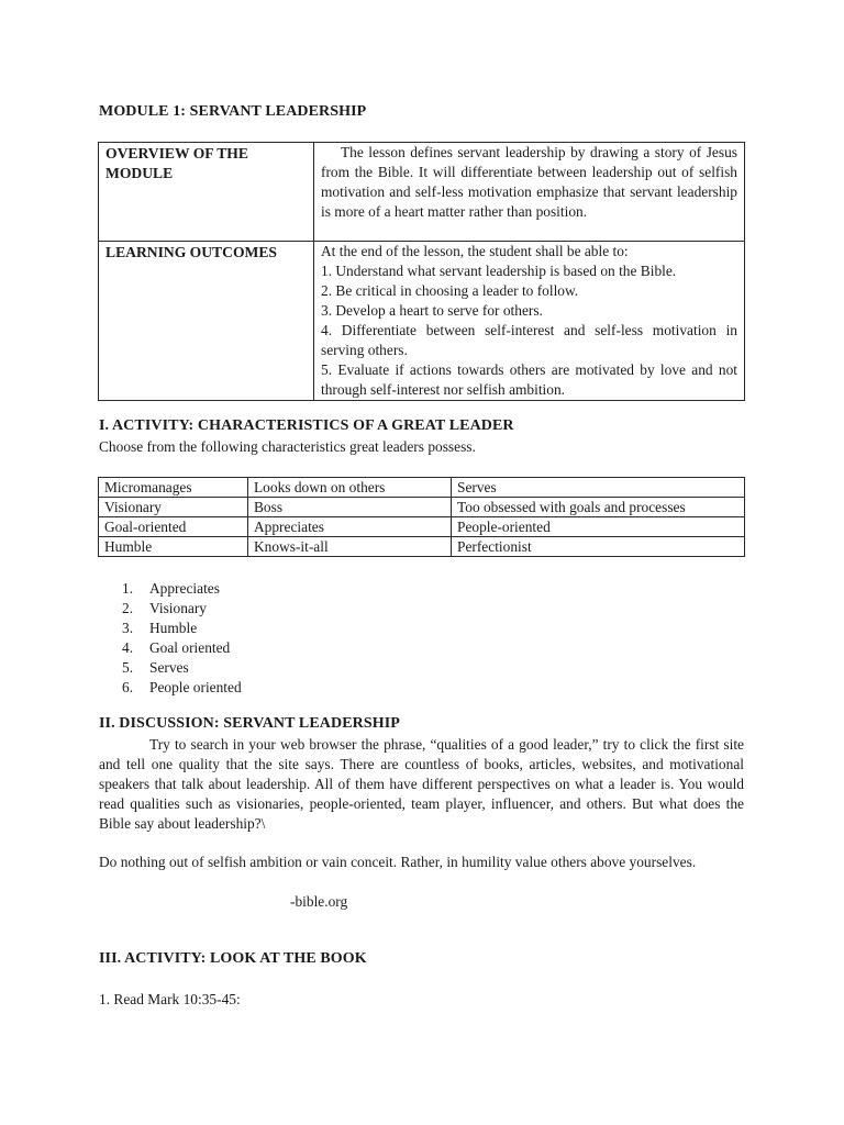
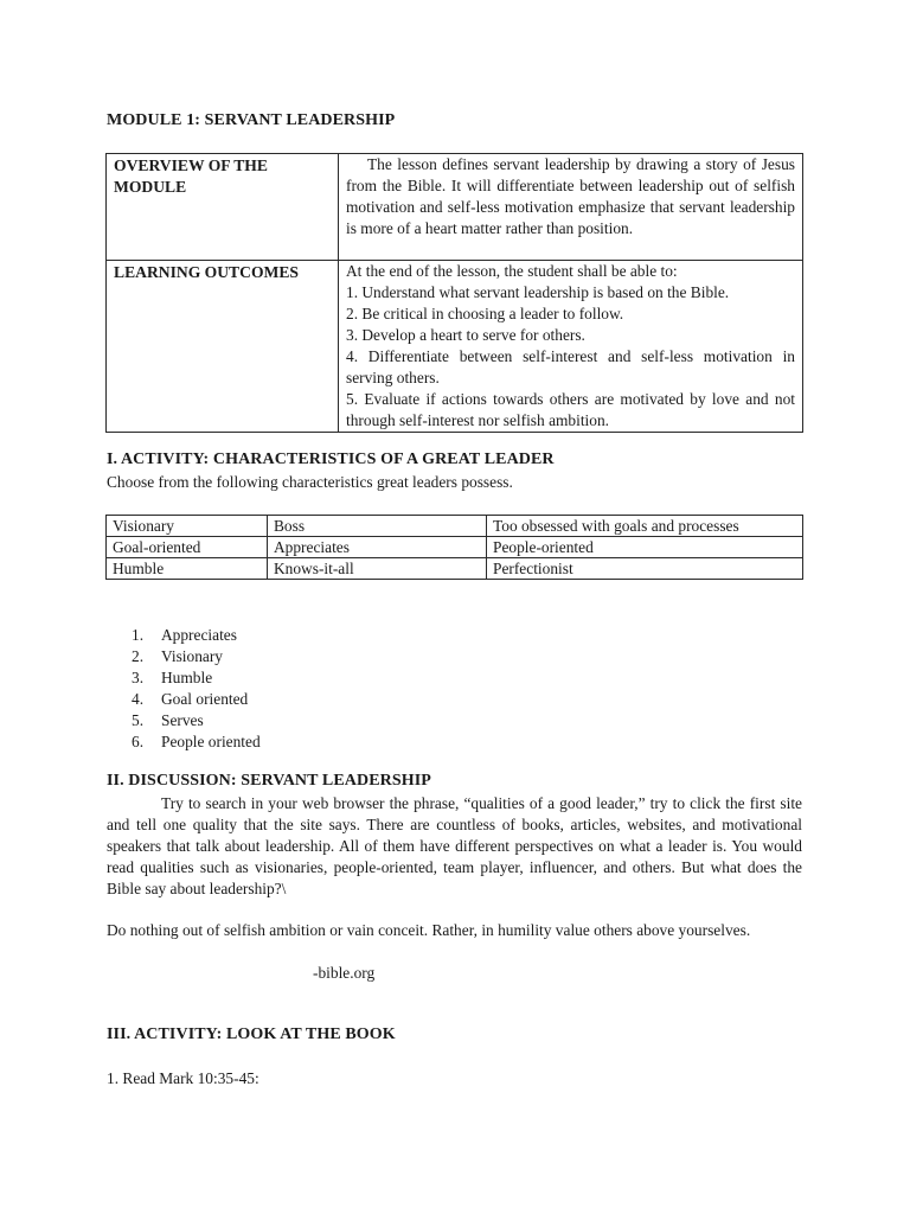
  MODULE 1: SERVANT LEADERSHIP
  OVERVIEW OF THE MODULE	The lesson defines servant leadership by drawing a story of Jesus from the Bible. It will differentiate between leadership out of selfish motivation and self-less motivation emphasize that servant leadership is more of a heart matter rather than position.
  LEARNING OUTCOMES	At the end of the lesson, the student shall be able to: 1. Understand what servant leadership is based on the Bible. 2. Be critical in choosing a leader to follow. 3. Develop a heart to serve for others. 4. Differentiate between self-interest and self-less motivation in serving others. 5. Evaluate if actions towards others are motivated by love and not through self-interest nor selfish ambition.
  I. ACTIVITY: CHARACTERISTICS OF A GREAT LEADER
  Choose from the following characteristics great leaders possess.
- Micromanages	Looks down on others	Serves
  Visionary	Boss	Too obsessed with goals and processes
  Goal-oriented	Appreciates	People-oriented
  Humble	Knows-it-all	Perfectionist
  1. Appreciates
  2. Visionary
  3. Humble
  4. Goal oriented
  5. Serves
  6. People oriented
  II. DISCUSSION: SERVANT LEADERSHIP
  Try to search in your web browser the phrase, “qualities of a good leader,” try to click the first site and tell one quality that the site says. There are countless of books, articles, websites, and motivational speakers that talk about leadership. All of them have different perspectives on what a leader is. You would read qualities such as visionaries, people-oriented, team player, influencer, and others. But what does the Bible say about leadership?\
  Do nothing out of selfish ambition or vain conceit. Rather, in humility value others above yourselves.
  -bible.org
  III. ACTIVITY: LOOK AT THE BOOK
  1. Read Mark 10:35-45:
